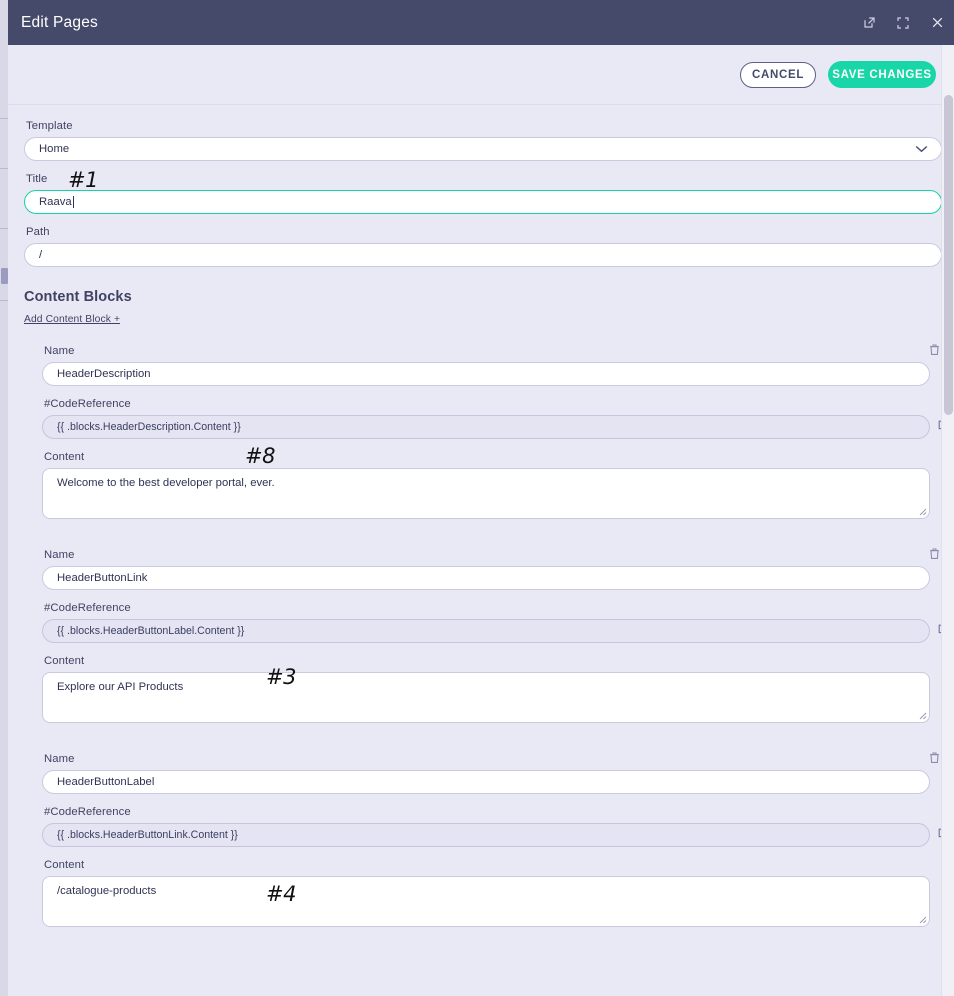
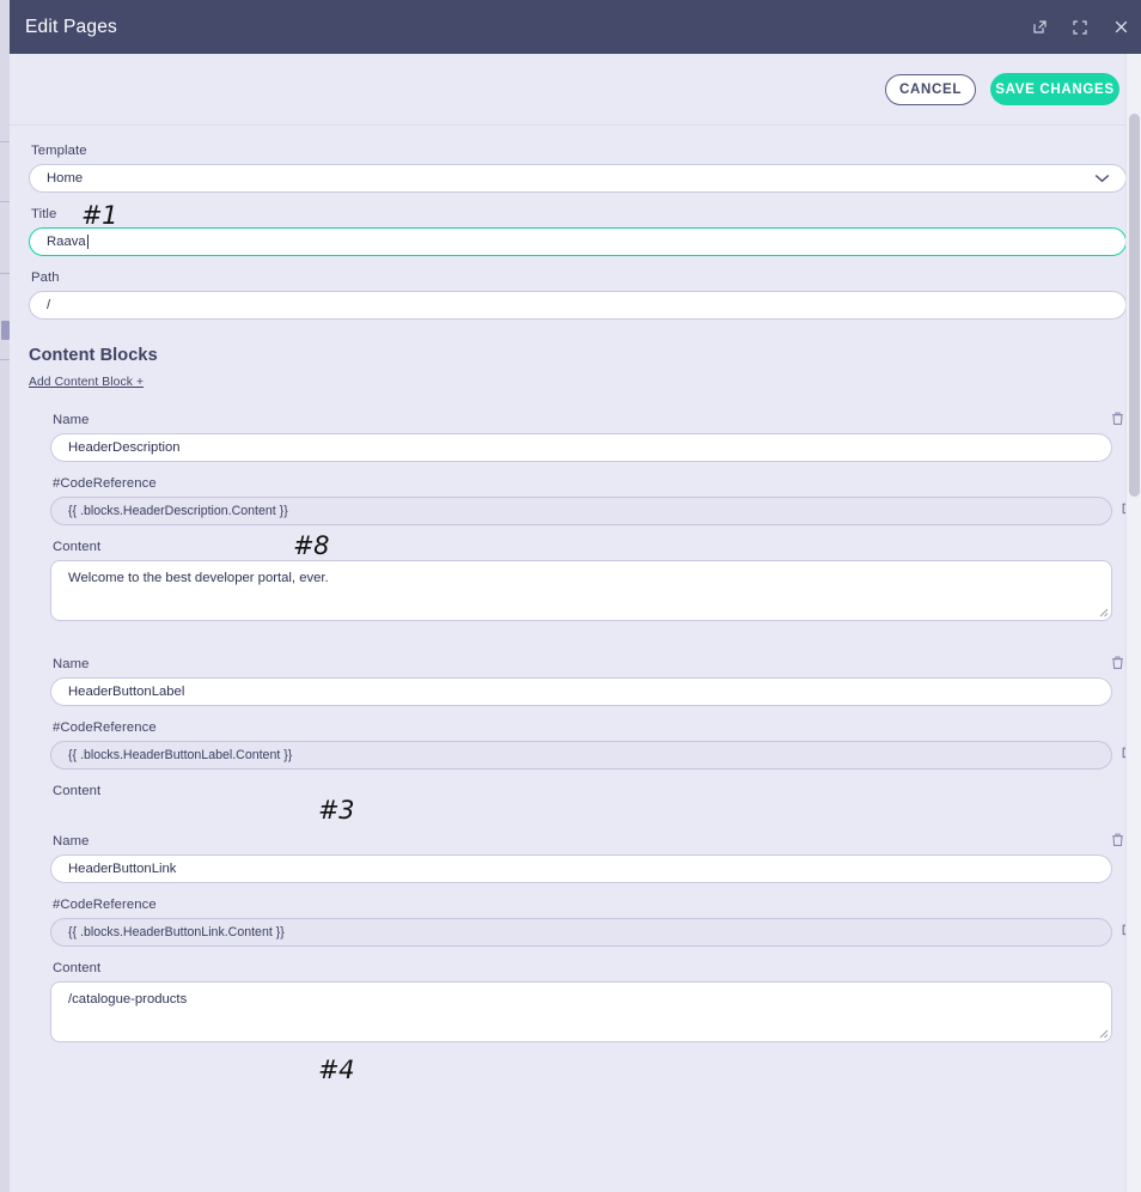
  Edit Pages
  CANCEL
  SAVE CHANGES
  Template
  Home
  Title
  Raava
  Path
  /
  Content Blocks
  Add Content Block +
  Name
  HeaderDescription
  #CodeReference
  {{ .blocks.HeaderDescription.Content }}
  Content
  Welcome to the best developer portal, ever.
  Name
- HeaderButtonLink
+ HeaderButtonLabel
  #CodeReference
  {{ .blocks.HeaderButtonLabel.Content }}
  Content
- Explore our API Products
  Name
- HeaderButtonLabel
+ HeaderButtonLink
  #CodeReference
  {{ .blocks.HeaderButtonLink.Content }}
  Content
  /catalogue-products
  #1
  #8
  #3
  #4
